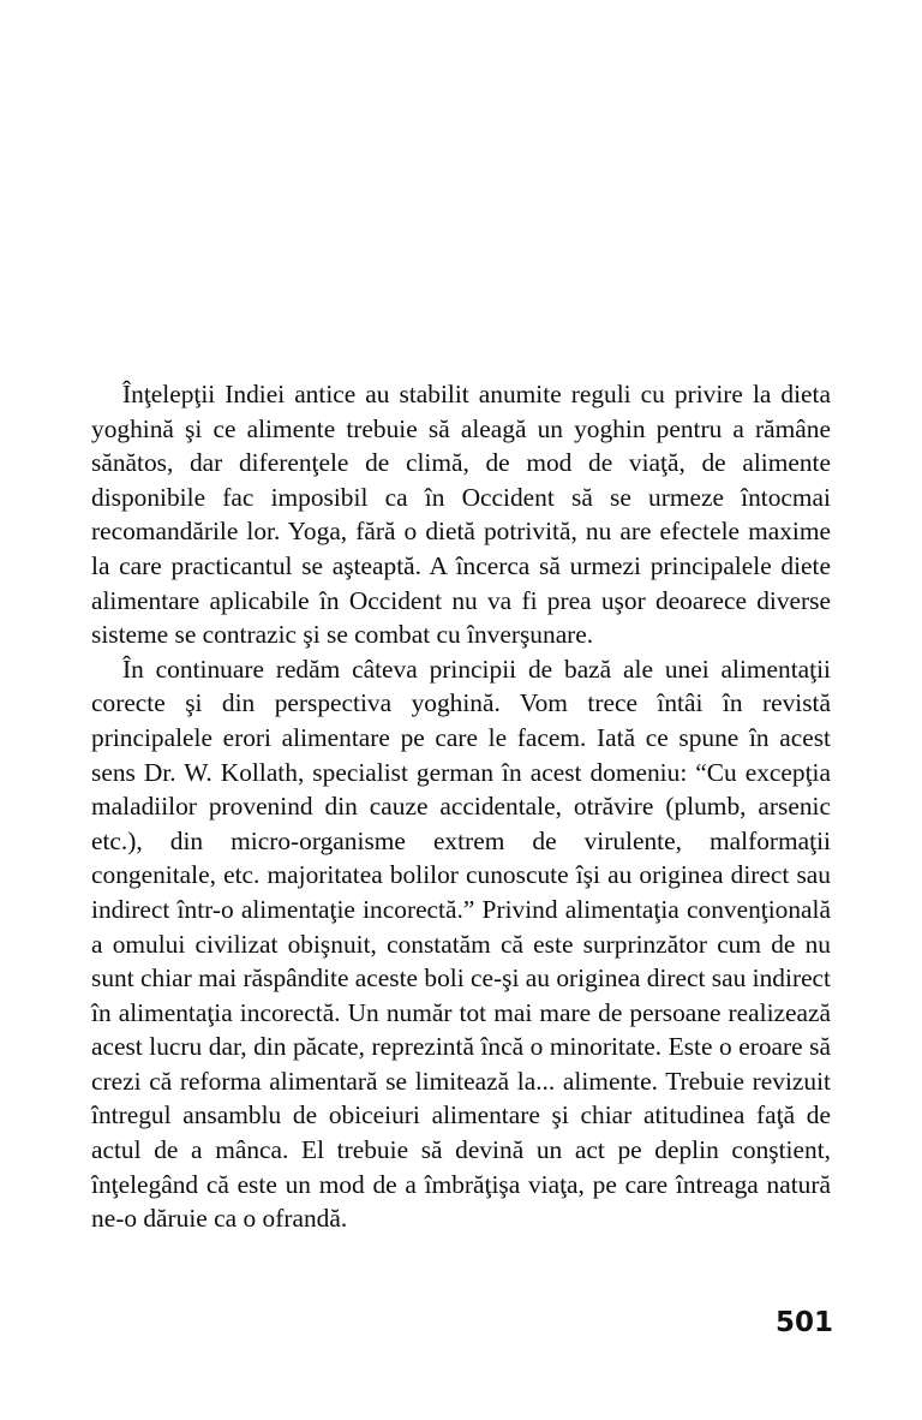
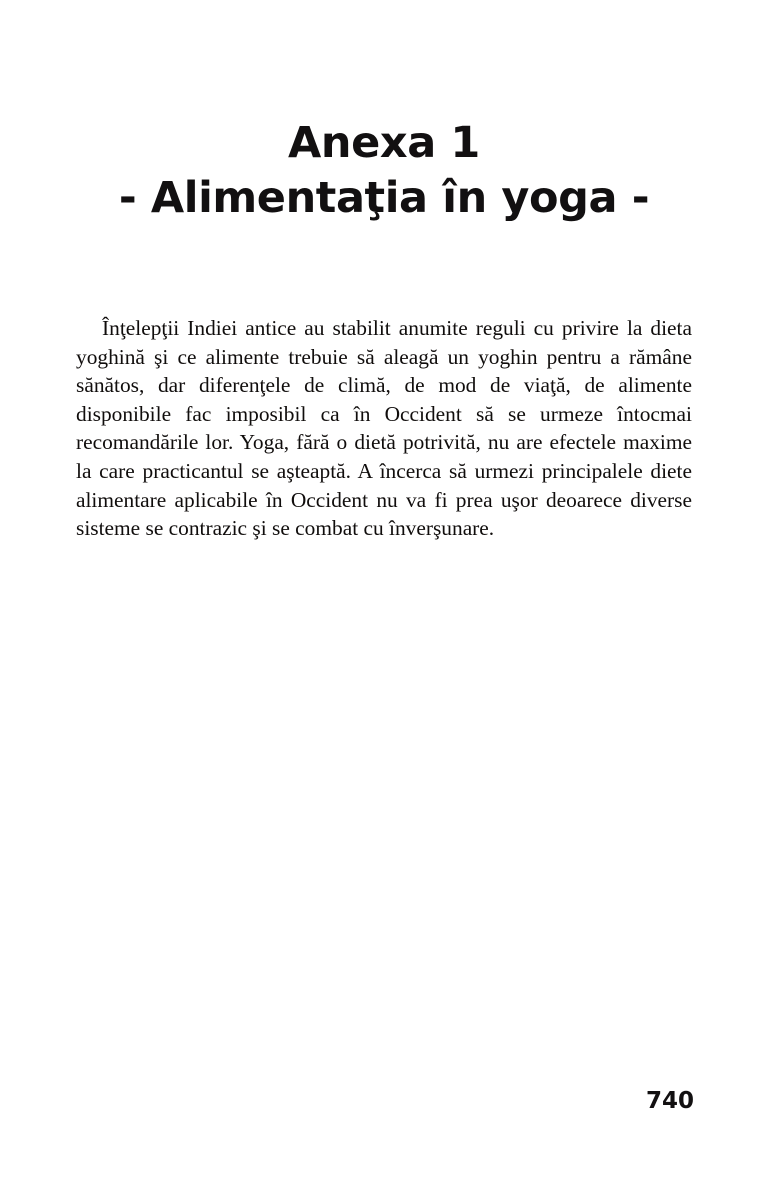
+ Anexa 1
+ - Alimentaţia în yoga -
  Înţelepţii Indiei antice au stabilit anumite reguli cu privire la dieta yoghină şi ce alimente trebuie să aleagă un yoghin pentru a rămâne sănătos, dar diferenţele de climă, de mod de viaţă, de alimente disponibile fac imposibil ca în Occident să se urmeze întocmai recomandările lor. Yoga, fără o dietă potrivită, nu are efectele maxime la care practicantul se aşteaptă. A încerca să urmezi principalele diete alimentare aplicabile în Occident nu va fi prea uşor deoarece diverse sisteme se contrazic şi se combat cu înverşunare.
- În continuare redăm câteva principii de bază ale unei alimentaţii corecte şi din perspectiva yoghină. Vom trece întâi în revistă principalele erori alimentare pe care le facem. Iată ce spune în acest sens Dr. W. Kollath, specialist german în acest domeniu: “Cu excepţia maladiilor provenind din cauze accidentale, otrăvire (plumb, arsenic etc.), din micro-organisme extrem de virulente, malformaţii congenitale, etc. majoritatea bolilor cunoscute îşi au originea direct sau indirect într-o alimentaţie incorectă.” Privind alimentaţia convenţională a omului civilizat obişnuit, constatăm că este surprinzător cum de nu sunt chiar mai răspândite aceste boli ce-şi au originea direct sau indirect în alimentaţia incorectă. Un număr tot mai mare de persoane realizează acest lucru dar, din păcate, reprezintă încă o minoritate. Este o eroare să crezi că reforma alimentară se limitează la... alimente. Trebuie revizuit întregul ansamblu de obiceiuri alimentare şi chiar atitudinea faţă de actul de a mânca. El trebuie să devină un act pe deplin conştient, înţelegând că este un mod de a îmbrăţişa viaţa, pe care întreaga natură ne-o dăruie ca o ofrandă.
- 501
+ 740
